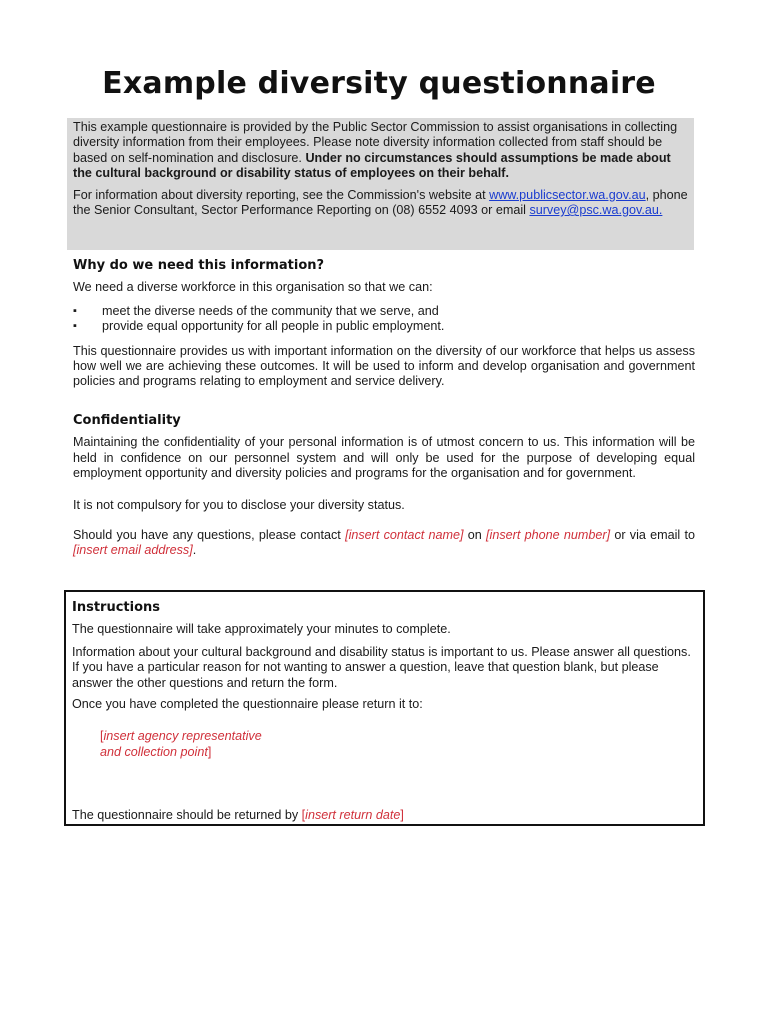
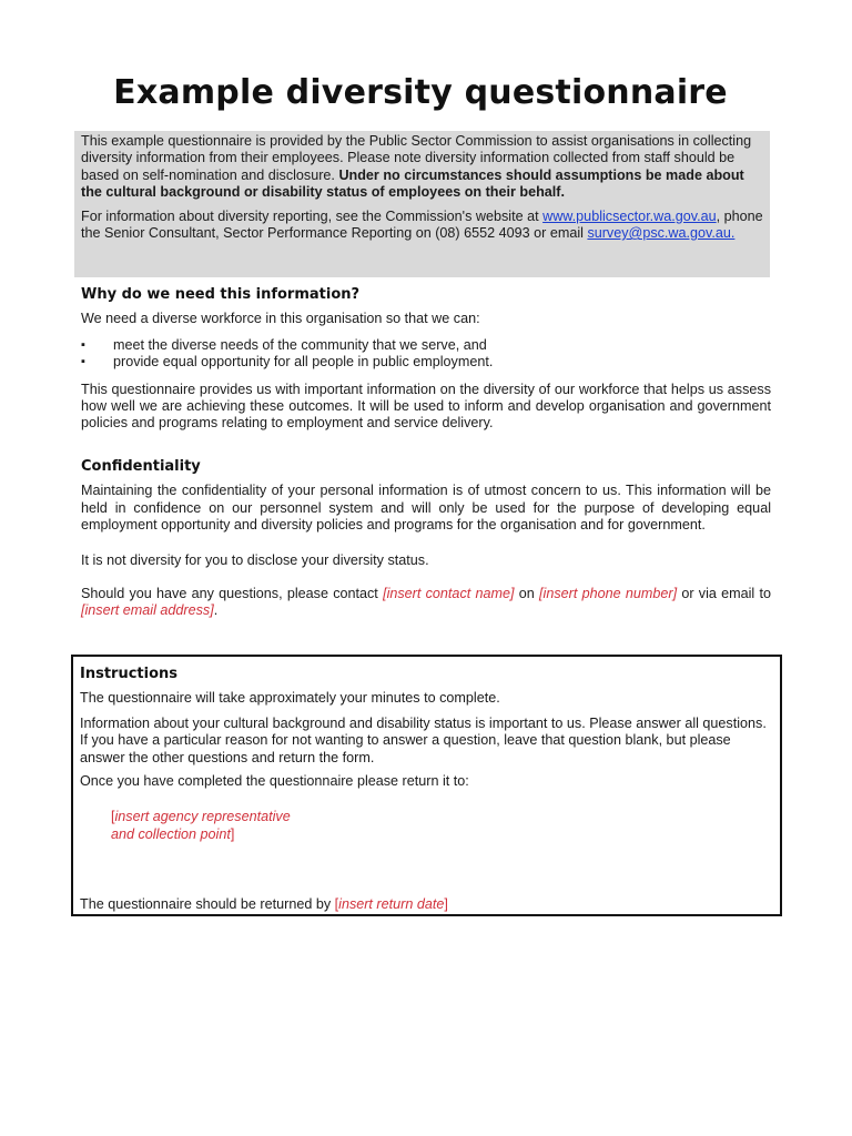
  Example diversity questionnaire
  This example questionnaire is provided by the Public Sector Commission to assist organisations in collecting diversity information from their employees. Please note diversity information collected from staff should be based on self-nomination and disclosure. Under no circumstances should assumptions be made about the cultural background or disability status of employees on their behalf.
  For information about diversity reporting, see the Commission's website at www.publicsector.wa.gov.au, phone the Senior Consultant, Sector Performance Reporting on (08) 6552 4093 or email survey@psc.wa.gov.au.
  Why do we need this information?
  We need a diverse workforce in this organisation so that we can:
  ▪
  meet the diverse needs of the community that we serve, and
  ▪
  provide equal opportunity for all people in public employment.
  This questionnaire provides us with important information on the diversity of our workforce that helps us assess how well we are achieving these outcomes. It will be used to inform and develop organisation and government policies and programs relating to employment and service delivery.
  Confidentiality
  Maintaining the confidentiality of your personal information is of utmost concern to us. This information will be held in confidence on our personnel system and will only be used for the purpose of developing equal employment opportunity and diversity policies and programs for the organisation and for government.
- It is not compulsory for you to disclose your diversity status.
+ It is not diversity for you to disclose your diversity status.
  Should you have any questions, please contact [insert contact name] on [insert phone number] or via email to [insert email address].
  Instructions
  The questionnaire will take approximately your minutes to complete.
  Information about your cultural background and disability status is important to us. Please answer all questions. If you have a particular reason for not wanting to answer a question, leave that question blank, but please answer the other questions and return the form.
  Once you have completed the questionnaire please return it to:
  [insert agency representative
  and collection point]
  The questionnaire should be returned by [insert return date]
